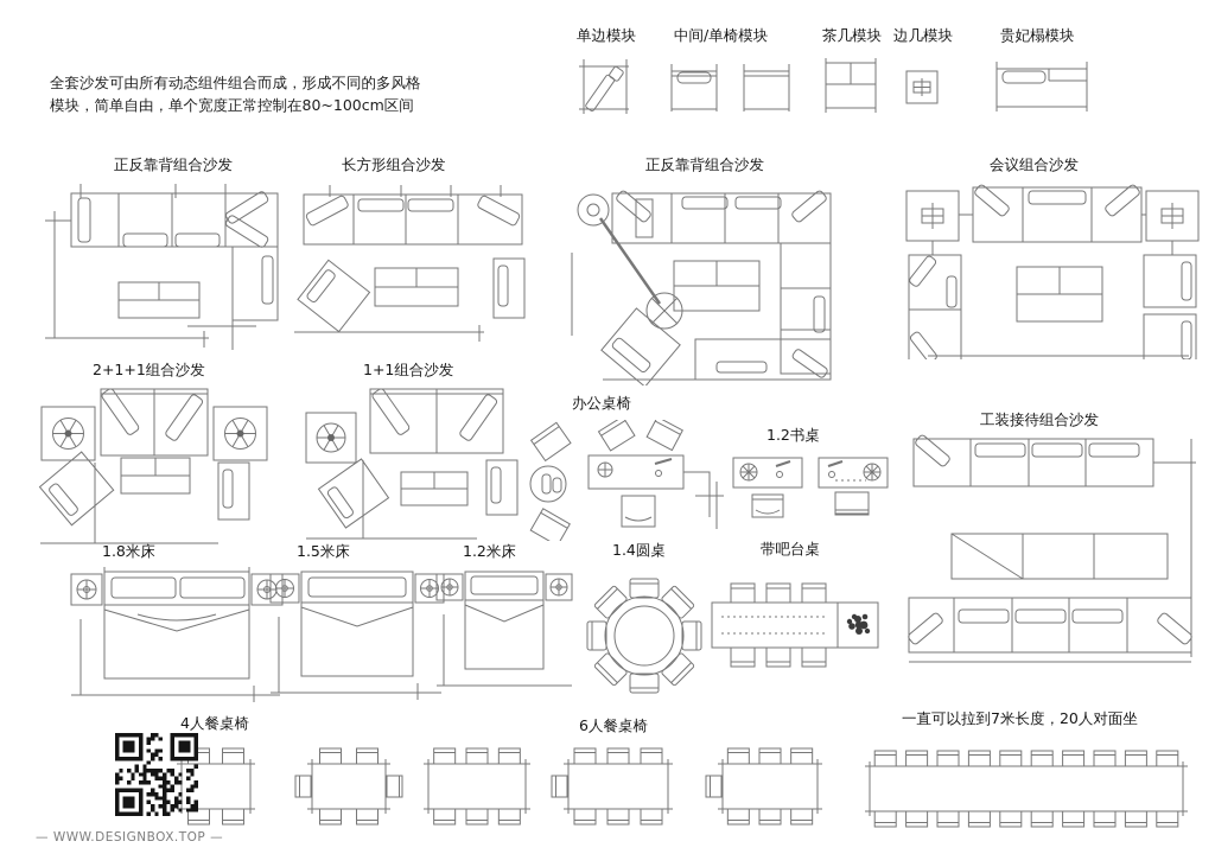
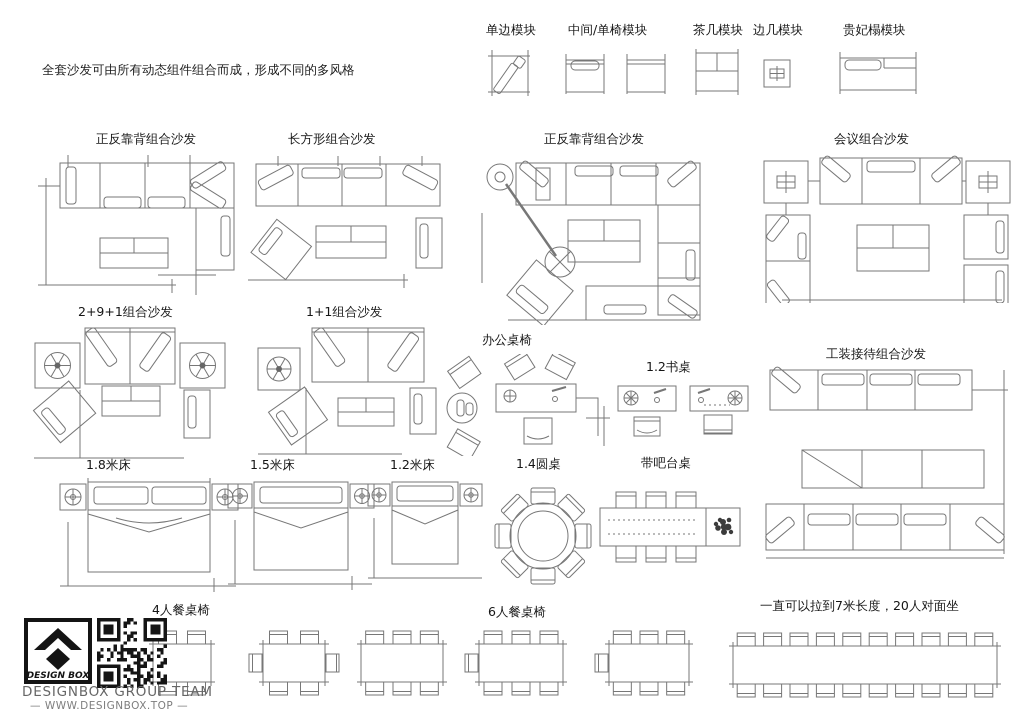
  全套沙发可由所有动态组件组合而成，形成不同的多风格
- 模块，简单自由，单个宽度正常控制在80~100cm区间
  单边模块
  中间/单椅模块
  茶几模块
  边几模块
  贵妃榻模块
  正反靠背组合沙发
  长方形组合沙发
  正反靠背组合沙发
  会议组合沙发
- 2+1+1组合沙发
+ 2+9+1组合沙发
  1+1组合沙发
  办公桌椅
  1.2书桌
  工装接待组合沙发
  1.8米床
  1.5米床
  1.2米床
  1.4圆桌
  带吧台桌
  4人餐桌椅
  6人餐桌椅
  一直可以拉到7米长度，20人对面坐
+ DESIGN BOX
+ DESIGNBOX GROUP TEAM
  — WWW.DESIGNBOX.TOP —
